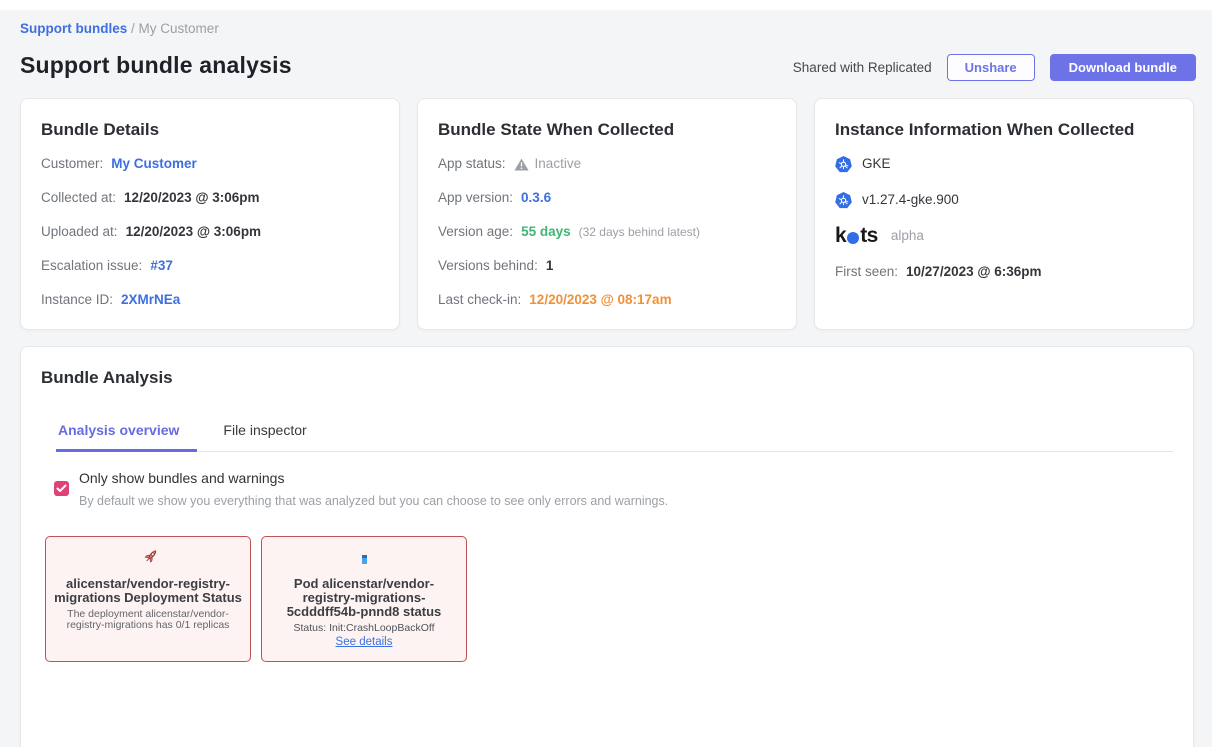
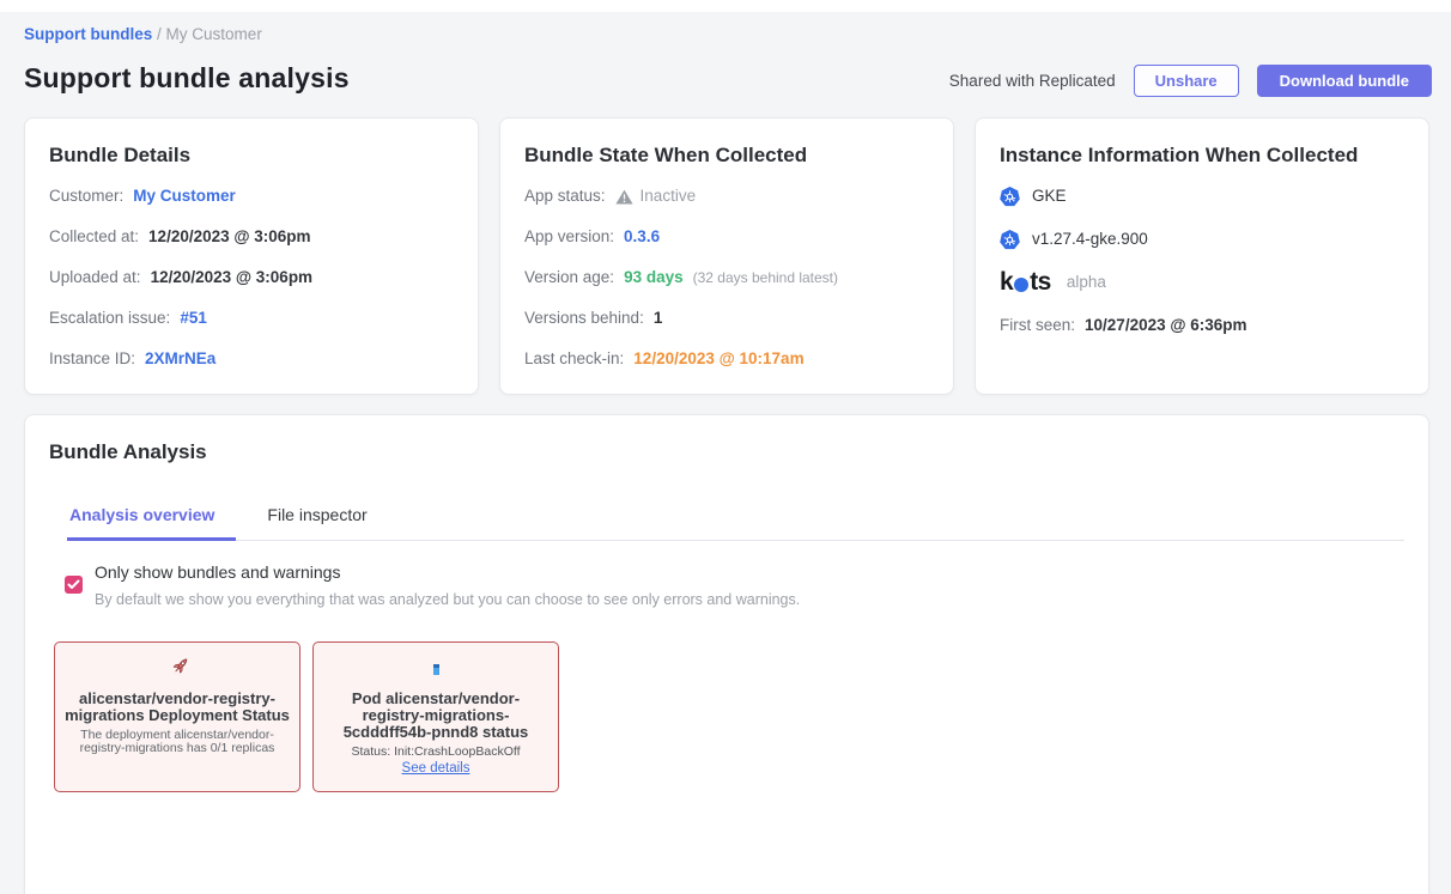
  Support bundles / My Customer
  Support bundle analysis
  Shared with Replicated
  Unshare
  Download bundle
  Bundle Details
  Customer:
  My Customer
  Collected at:
  12/20/2023 @ 3:06pm
  Uploaded at:
  12/20/2023 @ 3:06pm
  Escalation issue:
- #37
+ #51
  Instance ID:
  2XMrNEa
  Bundle State When Collected
  App status:
  Inactive
  App version:
  0.3.6
  Version age:
- 55 days
+ 93 days
  (32 days behind latest)
  Versions behind:
  1
  Last check-in:
- 12/20/2023 @ 08:17am
+ 12/20/2023 @ 10:17am
  Instance Information When Collected
  GKE
  v1.27.4-gke.900
  k
  ts
  alpha
  First seen:
  10/27/2023 @ 6:36pm
  Bundle Analysis
  Analysis overview
  File inspector
  Only show bundles and warnings
  By default we show you everything that was analyzed but you can choose to see only errors and warnings.
  alicenstar/vendor-registry-migrations Deployment Status
  The deployment alicenstar/vendor-registry-migrations has 0/1 replicas
  Pod alicenstar/vendor-registry-migrations-5cdddff54b-pnnd8 status
  Status: Init:CrashLoopBackOff
  See details
